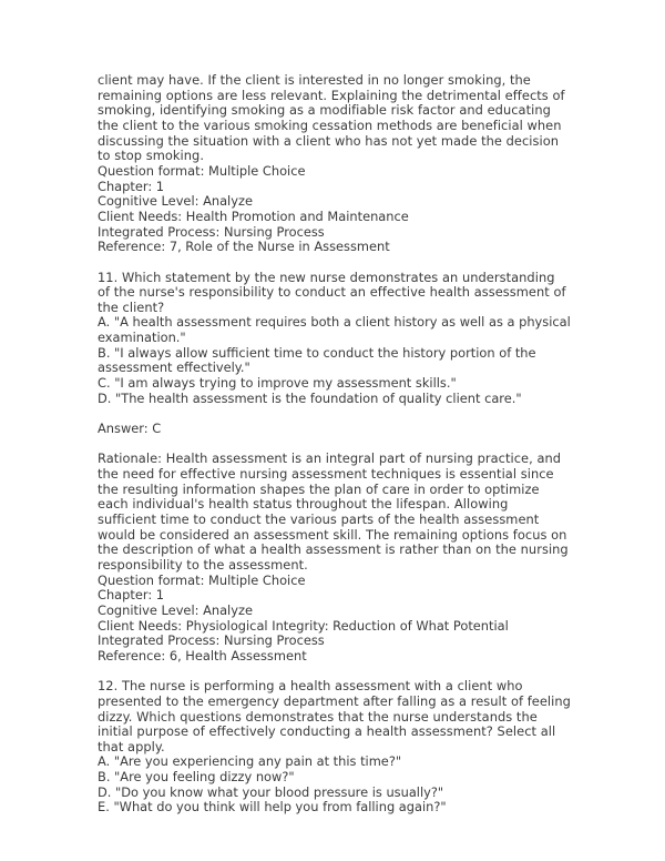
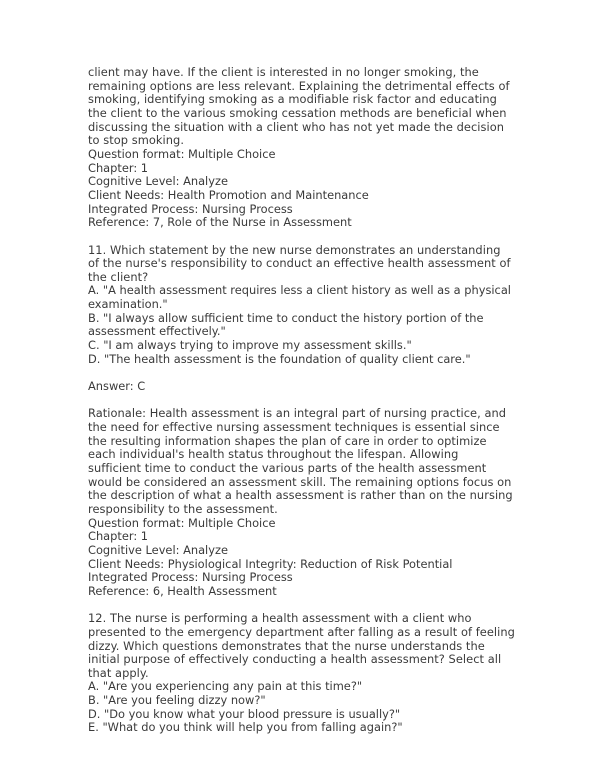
  client may have. If the client is interested in no longer smoking, the remaining options are less relevant. Explaining the detrimental effects of smoking, identifying smoking as a modifiable risk factor and educating the client to the various smoking cessation methods are beneficial when discussing the situation with a client who has not yet made the decision to stop smoking.
  Question format: Multiple Choice
  Chapter: 1
  Cognitive Level: Analyze
  Client Needs: Health Promotion and Maintenance
  Integrated Process: Nursing Process
  Reference: 7, Role of the Nurse in Assessment
  11. Which statement by the new nurse demonstrates an understanding of the nurse's responsibility to conduct an effective health assessment of the client?
- A. "A health assessment requires both a client history as well as a physical examination."
+ A. "A health assessment requires less a client history as well as a physical examination."
  B. "I always allow sufficient time to conduct the history portion of the assessment effectively."
  C. "I am always trying to improve my assessment skills."
  D. "The health assessment is the foundation of quality client care."
  Answer: C
  Rationale: Health assessment is an integral part of nursing practice, and the need for effective nursing assessment techniques is essential since the resulting information shapes the plan of care in order to optimize each individual's health status throughout the lifespan. Allowing sufficient time to conduct the various parts of the health assessment would be considered an assessment skill. The remaining options focus on the description of what a health assessment is rather than on the nursing responsibility to the assessment.
  Question format: Multiple Choice
  Chapter: 1
  Cognitive Level: Analyze
- Client Needs: Physiological Integrity: Reduction of What Potential
+ Client Needs: Physiological Integrity: Reduction of Risk Potential
  Integrated Process: Nursing Process
  Reference: 6, Health Assessment
  12. The nurse is performing a health assessment with a client who presented to the emergency department after falling as a result of feeling dizzy. Which questions demonstrates that the nurse understands the initial purpose of effectively conducting a health assessment? Select all that apply.
  A. "Are you experiencing any pain at this time?"
  B. "Are you feeling dizzy now?"
  D. "Do you know what your blood pressure is usually?"
  E. "What do you think will help you from falling again?"
